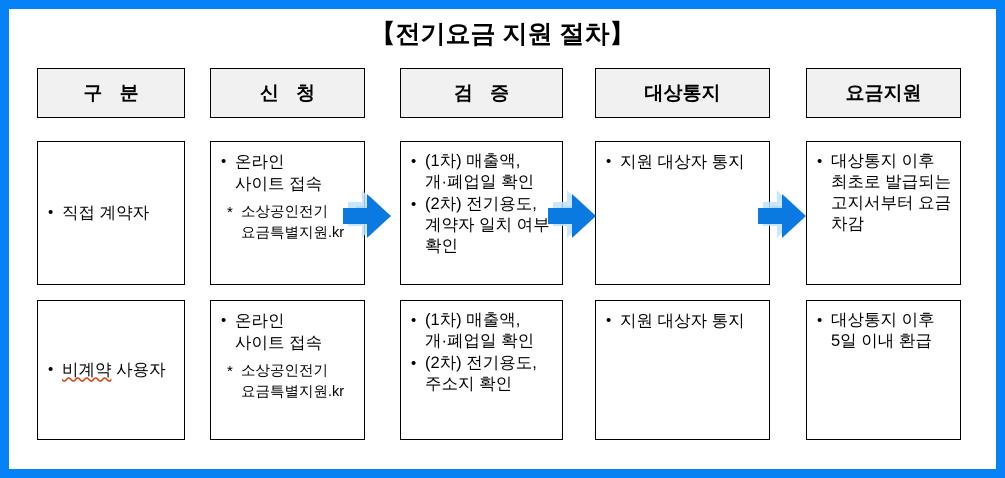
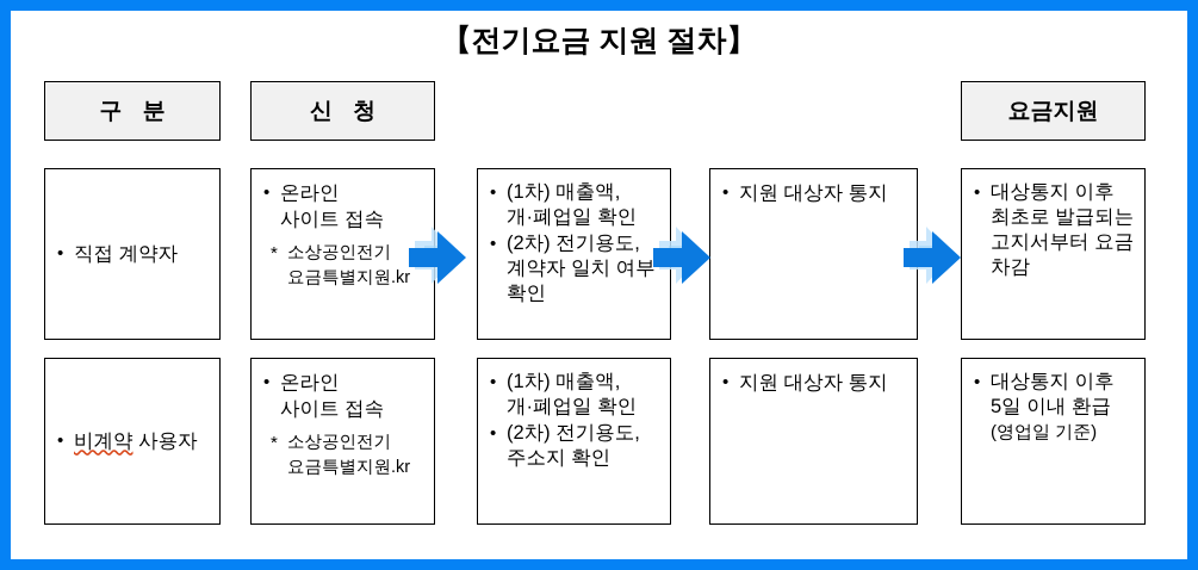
  【전기요금 지원 절차】
  구 분
  신 청
- 검 증
- 대상통지
  요금지원
  직접 계약자
  온라인
  사이트 접속
  소상공인전기
  요금특별지원.kr
  (1차) 매출액,
  개·폐업일 확인
  (2차) 전기용도,
  계약자 일치 여부
  확인
  지원 대상자 통지
  대상통지 이후
  최초로 발급되는
  고지서부터 요금
  차감
  비계약 사용자
  온라인
  사이트 접속
  소상공인전기
  요금특별지원.kr
  (1차) 매출액,
  개·폐업일 확인
  (2차) 전기용도,
  주소지 확인
  지원 대상자 통지
  대상통지 이후
  5일 이내 환급
+ (영업일 기준)
